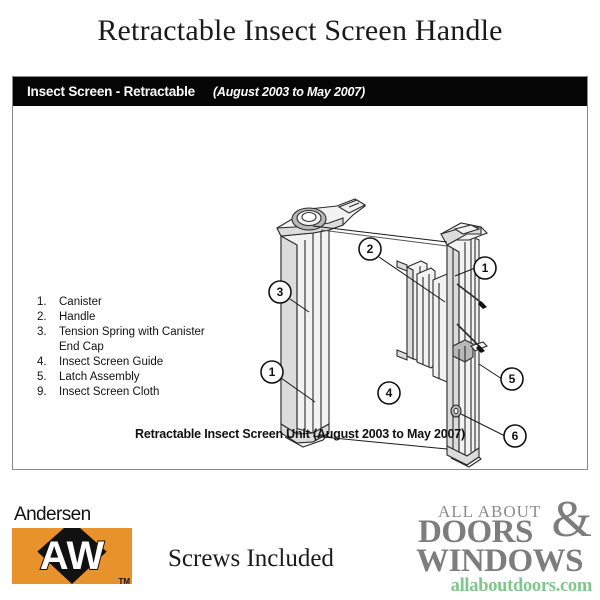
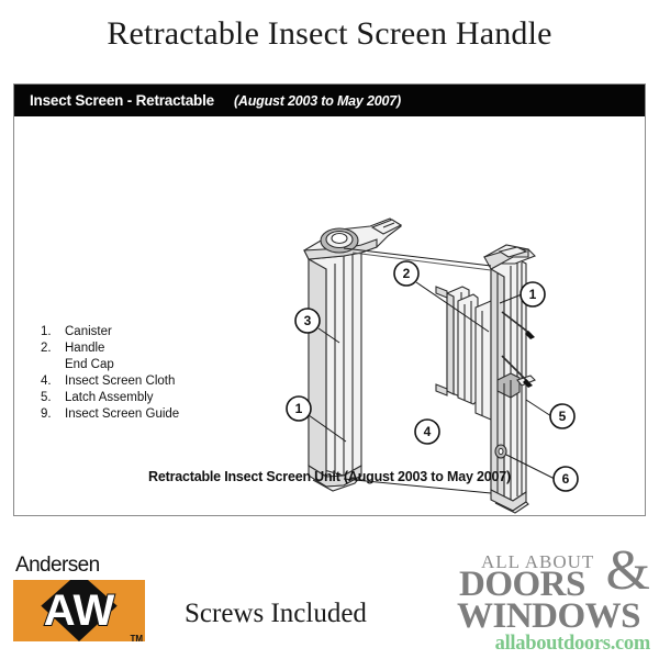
  Retractable Insect Screen Handle
  Insect Screen - Retractable
  (August 2003 to May 2007)
  1.
  Canister
  2.
  Handle
- 3.
- Tension Spring with Canister
  End Cap
  4.
- Insect Screen Guide
+ Insect Screen Cloth
  5.
  Latch Assembly
  9.
- Insect Screen Cloth
+ Insect Screen Guide
  3
  2
  1
  1
  4
  5
  6
  Retractable Insect Screen Unit (August 2003 to May 2007)
  Andersen
  AW
  TM
  Screws Included
  ALL ABOUT
  &
  DOORS
  WINDOWS
  allaboutdoors.com
